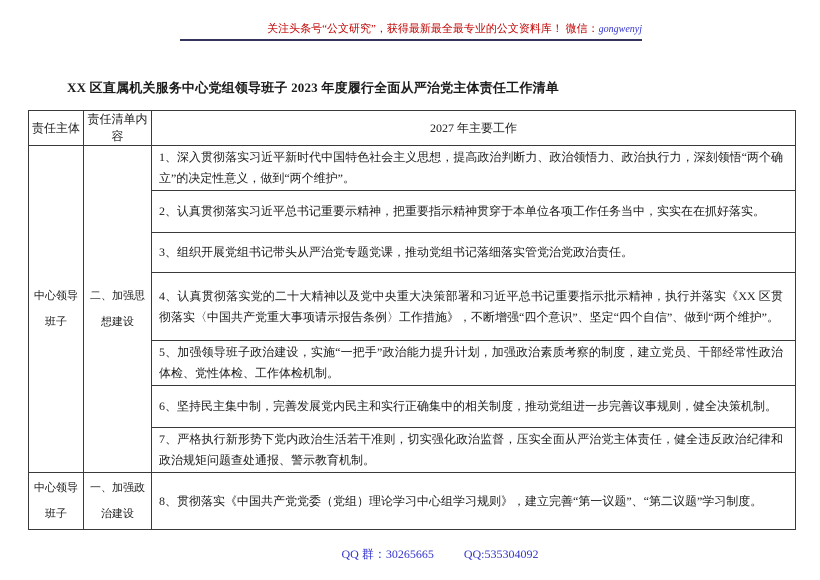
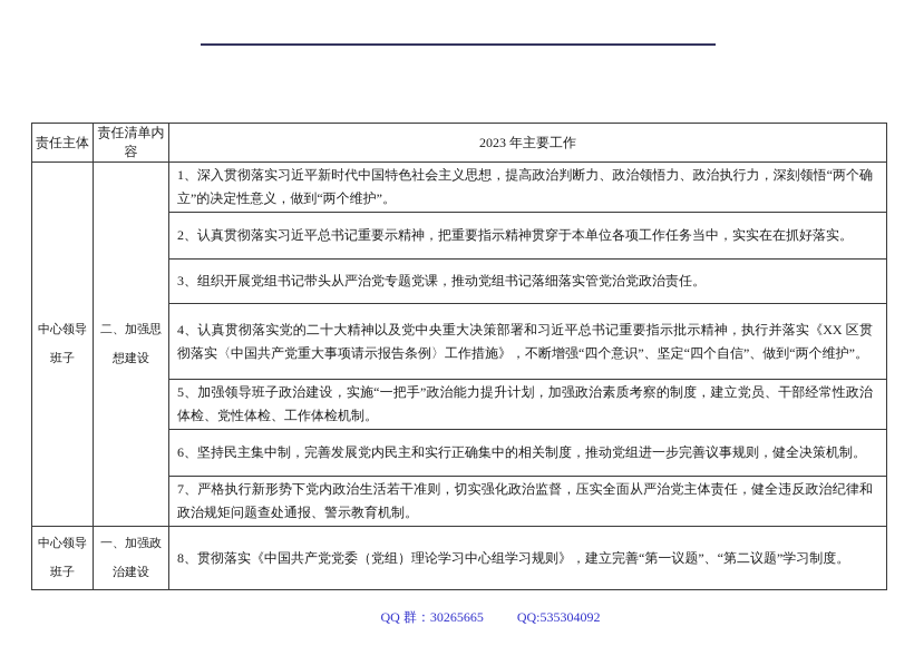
- 关注头条号“公文研究”，获得最新最全最专业的公文资料库！ 微信：gongwenyj
- XX 区直属机关服务中心党组领导班子 2023 年度履行全面从严治党主体责任工作清单
- 责任主体	责任清单内容	2027 年主要工作
+ 责任主体	责任清单内容	2023 年主要工作
  中心领导班子	二、加强思想建设	1、深入贯彻落实习近平新时代中国特色社会主义思想，提高政治判断力、政治领悟力、政治执行力，深刻领悟“两个确立”的决定性意义，做到“两个维护”。
  2、认真贯彻落实习近平总书记重要示精神，把重要指示精神贯穿于本单位各项工作任务当中，实实在在抓好落实。
  3、组织开展党组书记带头从严治党专题党课，推动党组书记落细落实管党治党政治责任。
  4、认真贯彻落实党的二十大精神以及党中央重大决策部署和习近平总书记重要指示批示精神，执行并落实《XX 区贯彻落实〈中国共产党重大事项请示报告条例〉工作措施》，不断增强“四个意识”、坚定“四个自信”、做到“两个维护”。
  5、加强领导班子政治建设，实施“一把手”政治能力提升计划，加强政治素质考察的制度，建立党员、干部经常性政治体检、党性体检、工作体检机制。
  6、坚持民主集中制，完善发展党内民主和实行正确集中的相关制度，推动党组进一步完善议事规则，健全决策机制。
  7、严格执行新形势下党内政治生活若干准则，切实强化政治监督，压实全面从严治党主体责任，健全违反政治纪律和政治规矩问题查处通报、警示教育机制。
  中心领导班子	一、加强政治建设	8、贯彻落实《中国共产党党委（党组）理论学习中心组学习规则》，建立完善“第一议题”、“第二议题”学习制度。
  QQ 群：30265665 QQ:535304092
